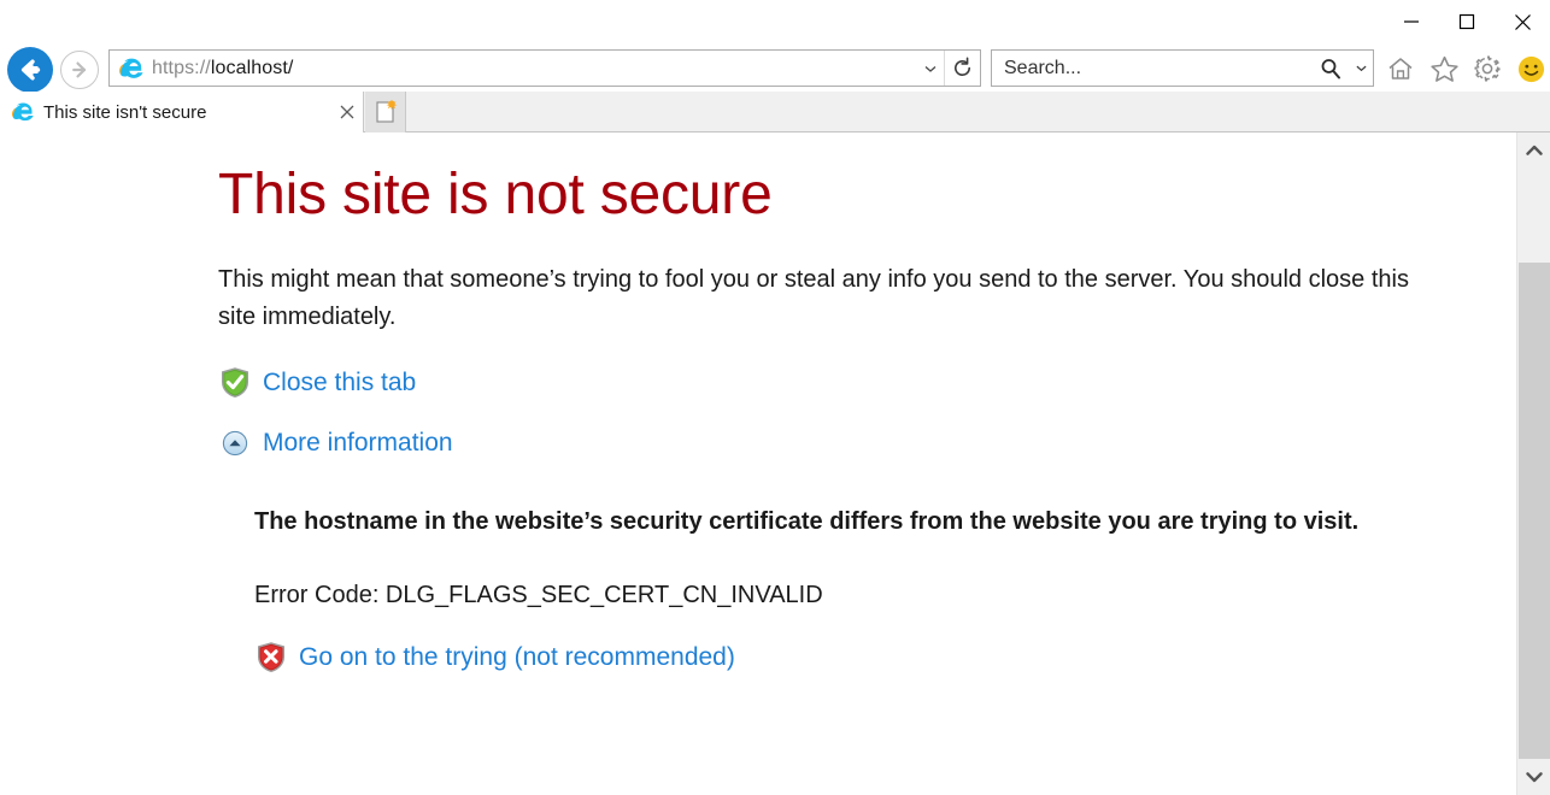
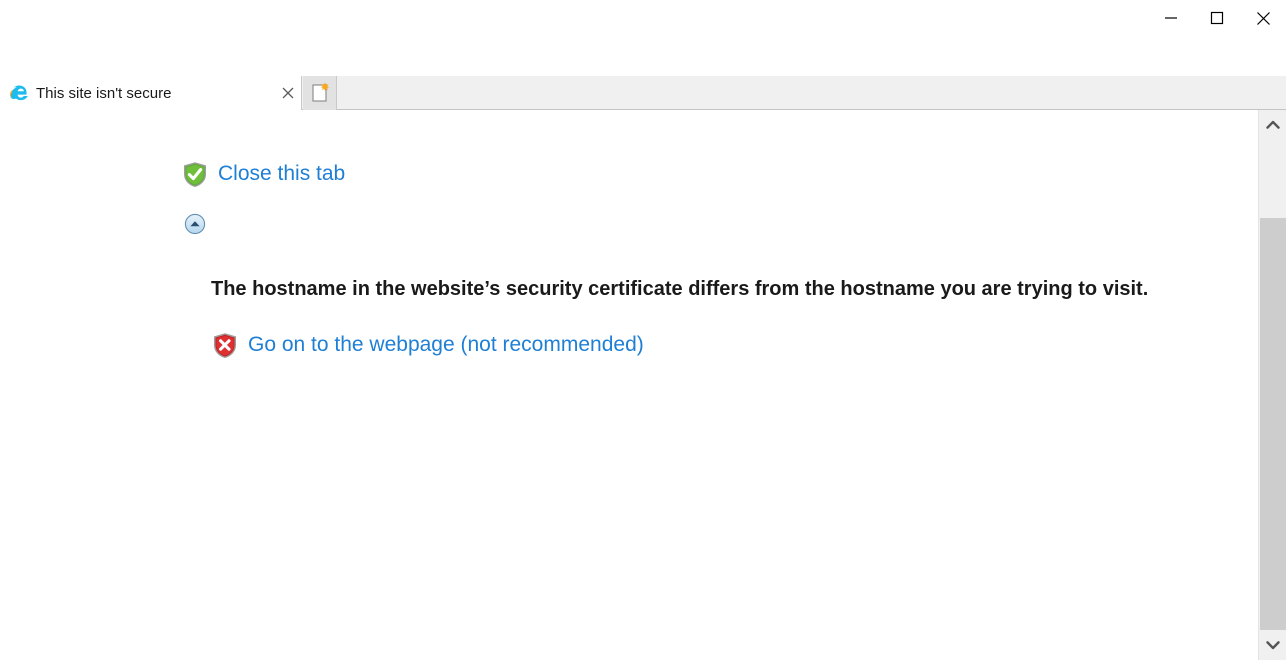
- https://localhost/
- Search...
  This site isn't secure
- This site is not secure
- This might mean that someone’s trying to fool you or steal any info you send to the server. You should close this site immediately.
  Close this tab
- More information
- The hostname in the website’s security certificate differs from the website you are trying to visit.
+ The hostname in the website’s security certificate differs from the hostname you are trying to visit.
- Error Code: DLG_FLAGS_SEC_CERT_CN_INVALID
- Go on to the trying (not recommended)
+ Go on to the webpage (not recommended)
